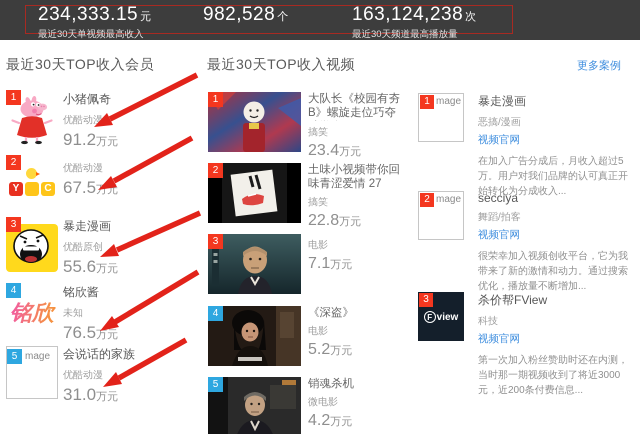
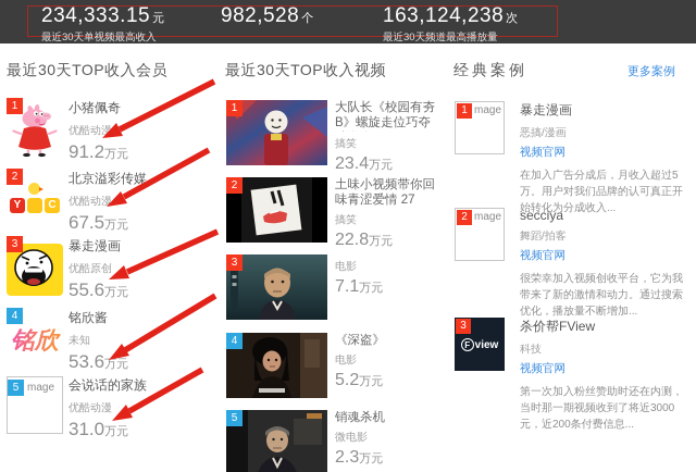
  234,333.15 元
  最近30天单视频最高收入
  982,528 个
  163,124,238 次
  最近30天频道最高播放量
  最近30天TOP收入会员
  1
  小猪佩奇
  优酷动漫
  91.2万元
  2
  Y
  C
+ 北京溢彩传媒
  优酷动漫
  67.5万元
  3
  暴走漫画
  优酷原创
  55.6万元
  4
  铭欣
  铭欣酱
  未知
- 76.5万元
+ 53.6万元
  mage
  5
  会说话的家族
  优酷动漫
  31.0万元
  最近30天TOP收入视频
  1
  大队长《校园有夯B》螺旋走位巧夺
  搞笑
  23.4万元
  2
  土味小视频带你回味青涩爱情 27
  搞笑
  22.8万元
  3
  电影
  7.1万元
  4
  《深盗》
  电影
  5.2万元
  5
  销魂杀机
  微电影
- 4.2万元
+ 2.3万元
+ 经典案例
  更多案例
  1
  mage
  暴走漫画
  恶搞/漫画
  视频官网
  在加入广告分成后，月收入超过5万。用户对我们品牌的认可真正开始转化为分成收入...
  2
  mage
  secciya
  舞蹈/拍客
  视频官网
  很荣幸加入视频创收平台，它为我带来了新的激情和动力。通过搜索优化，播放量不断增加...
  3
  F view
  杀价帮FView
  科技
  视频官网
  第一次加入粉丝赞助时还在内测，当时那一期视频收到了将近3000元，近200条付费信息...
